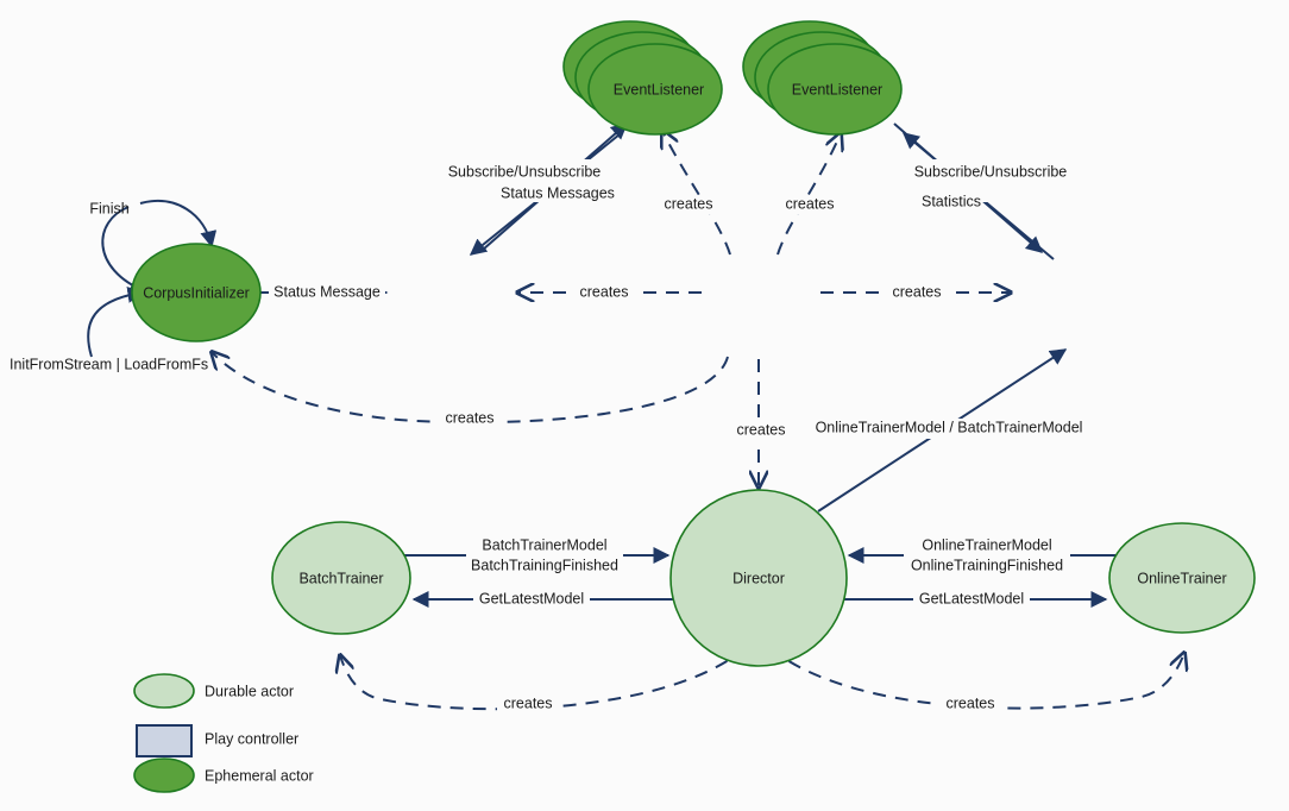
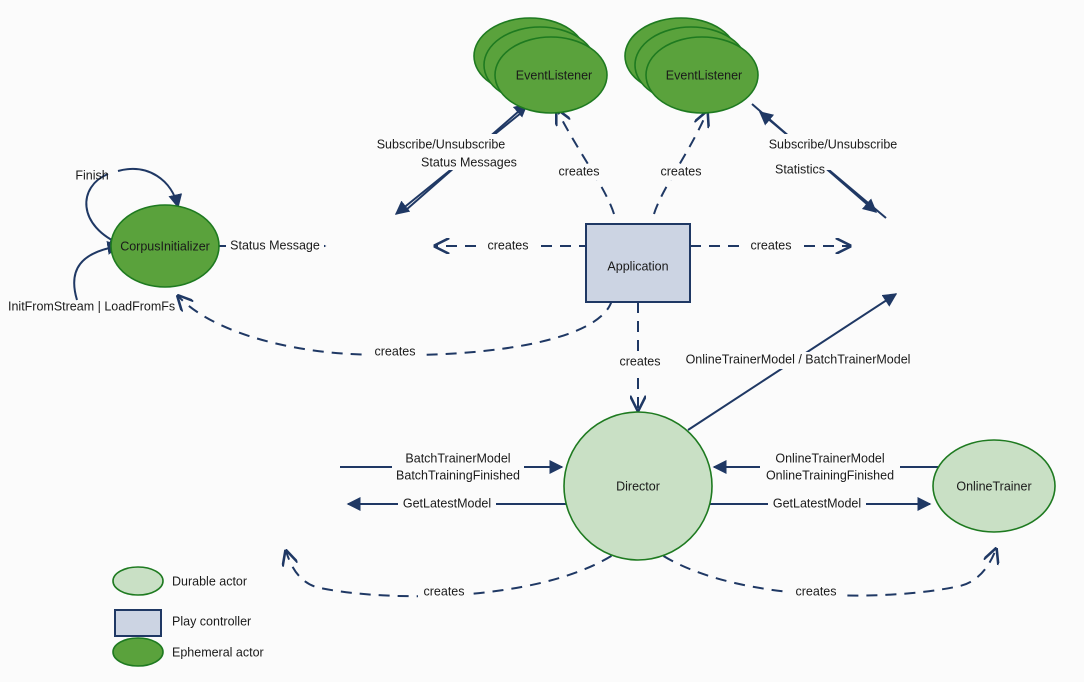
  Finish
  InitFromStream | LoadFromFs
  Status Message
  Subscribe/Unsubscribe
  Status Messages
  creates
  creates
  creates
  creates
  Subscribe/Unsubscribe
  Statistics
  creates
  creates
  OnlineTrainerModel / BatchTrainerModel
  BatchTrainerModel
  BatchTrainingFinished
  GetLatestModel
  OnlineTrainerModel
  OnlineTrainingFinished
  GetLatestModel
  creates
  creates
  EventListener
  EventListener
  CorpusInitializer
+ Application
  Director
- BatchTrainer
  OnlineTrainer
  Durable actor
  Play controller
  Ephemeral actor
